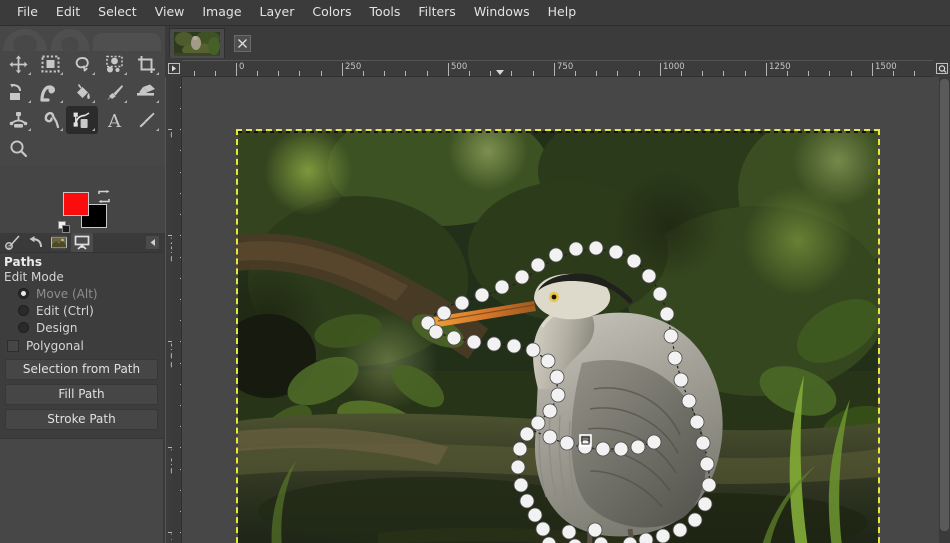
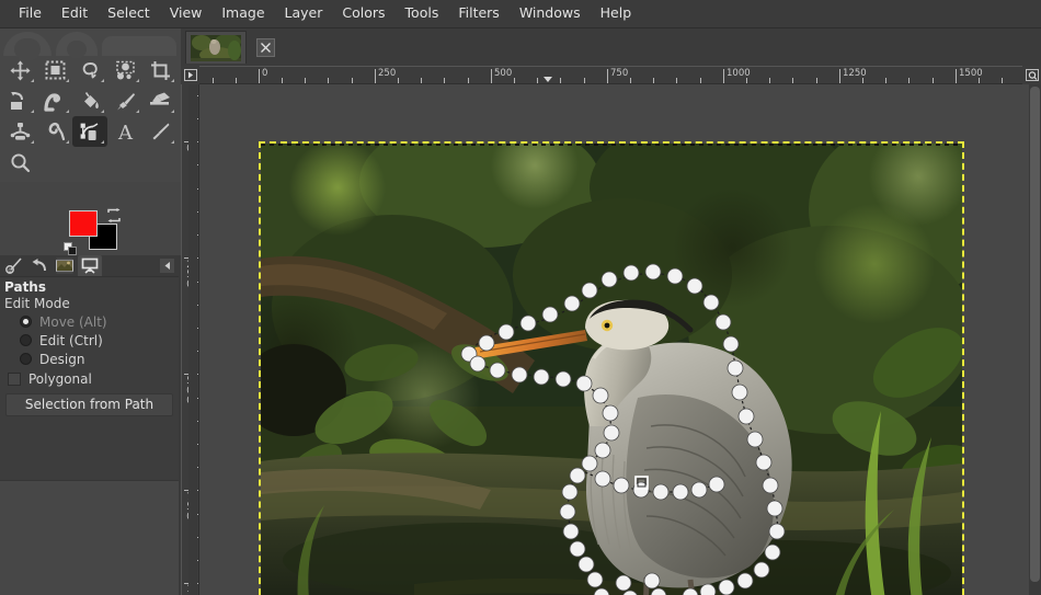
  File
  Edit
  Select
  View
  Image
  Layer
  Colors
  Tools
  Filters
  Windows
  Help
  A
  Paths
  Edit Mode
  Move (Alt)
  Edit (Ctrl)
  Design
  Polygonal
  Selection from Path
- Fill Path
- Stroke Path
  0
  250
  500
  750
  1000
  1250
  1500
